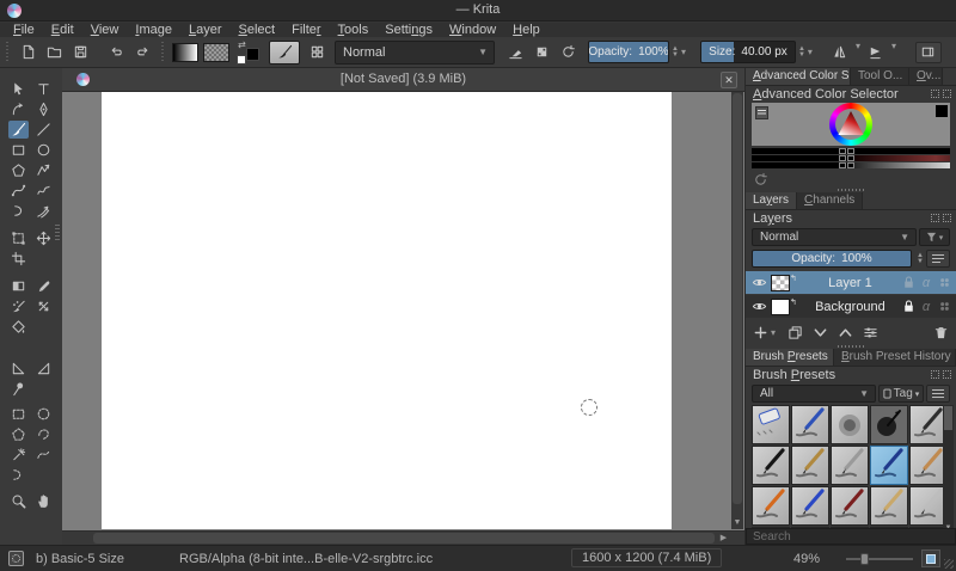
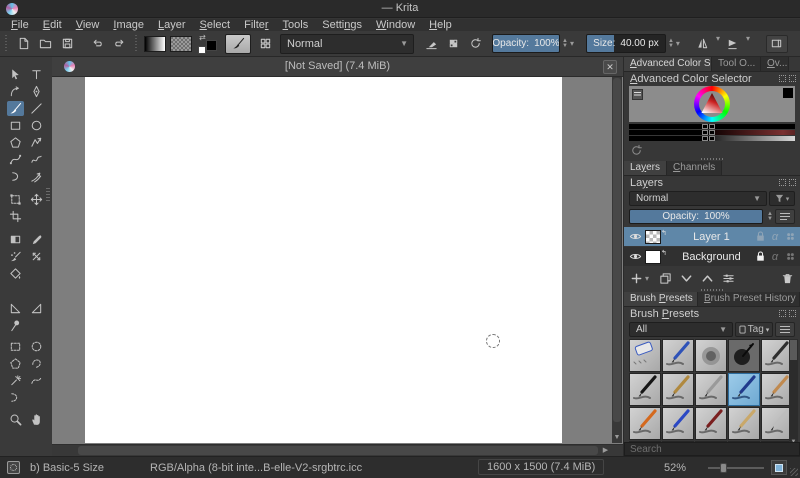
  — Krita
  File
  Edit
  View
  Image
  Layer
  Select
  Filter
  Tools
  Settings
  Window
  Help
  ⇄
  Normal
  ▼
  Opacity:
  100%
  ▾
  Size:
  40.00 px
  ▾
  ▾
  ▾
- [Not Saved] (3.9 MiB)
+ [Not Saved] (7.4 MiB)
  ✕
  Advanced Color S
  Tool O...
  Ov...
  Advanced Color Selector
  Layers
  Channels
  Layers
  Normal
  ▼
  Opacity:
  100%
  Layer 1
  α
  Background
  α
  ▾
  Brush Presets
  Brush Preset History
  Brush Presets
  All
  ▼
  Tag
  Search
  b) Basic-5 Size
  RGB/Alpha (8-bit inte...B-elle-V2-srgbtrc.icc
- 1600 x 1200 (7.4 MiB)
+ 1600 x 1500 (7.4 MiB)
- 49%
+ 52%
